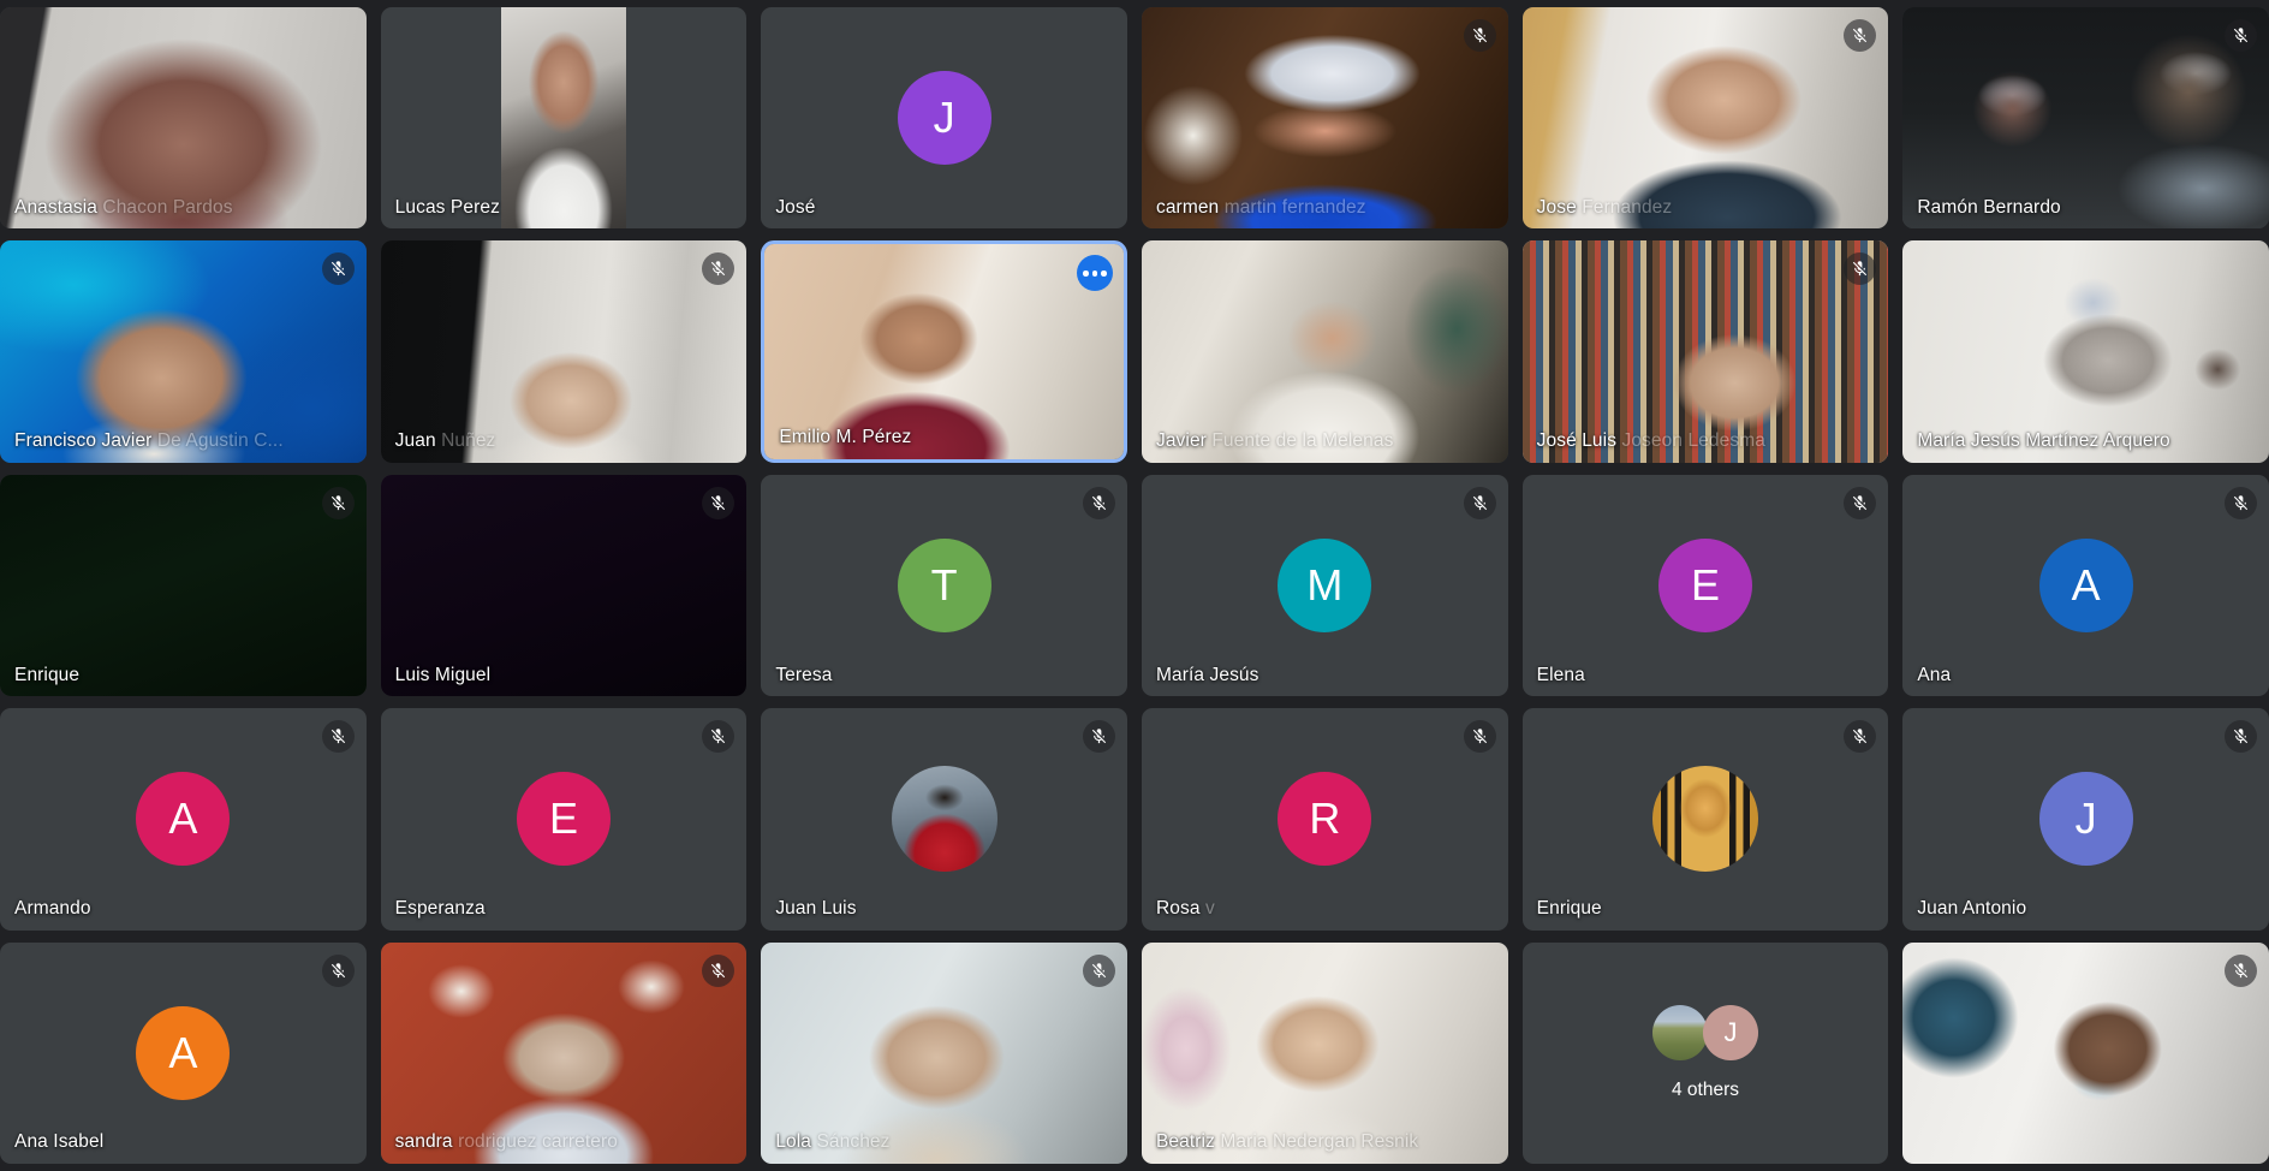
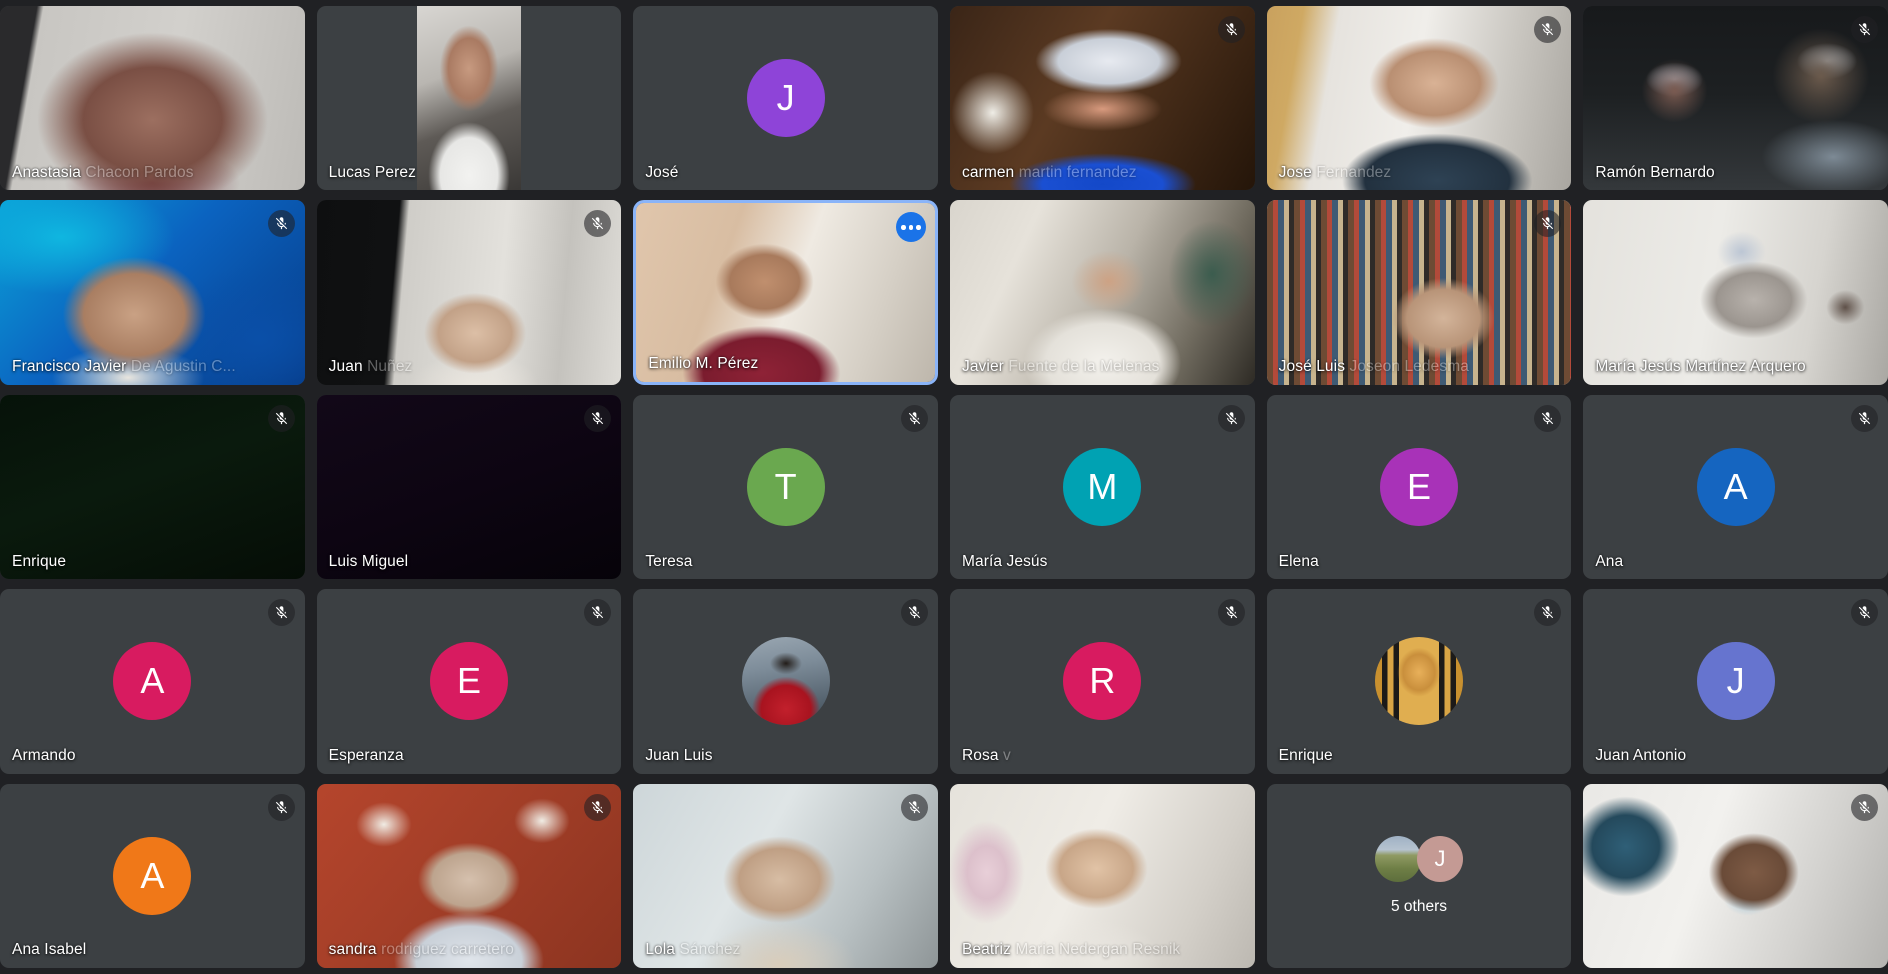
  Anastasia Chacon Pardos
  Lucas Perez
  J
  José
  carmen martin fernandez
  Jose Fernandez
  Ramón Bernardo
  Francisco Javier De Agustin C...
  Juan Nuñez
  Emilio M. Pérez
  Javier Fuente de la Melenas
  José Luis Joseon Ledesma
  María Jesús Martínez Arquero
  Enrique
  Luis Miguel
  T
  Teresa
  M
  María Jesús
  E
  Elena
  A
  Ana
  A
  Armando
  E
  Esperanza
  Juan Luis
  R
  Rosa v
  Enrique
  J
  Juan Antonio
  A
  Ana Isabel
  sandra rodriguez carretero
  Lola Sánchez
  Beatriz Maria Nedergan Resnik
  J
- 4 others
+ 5 others
